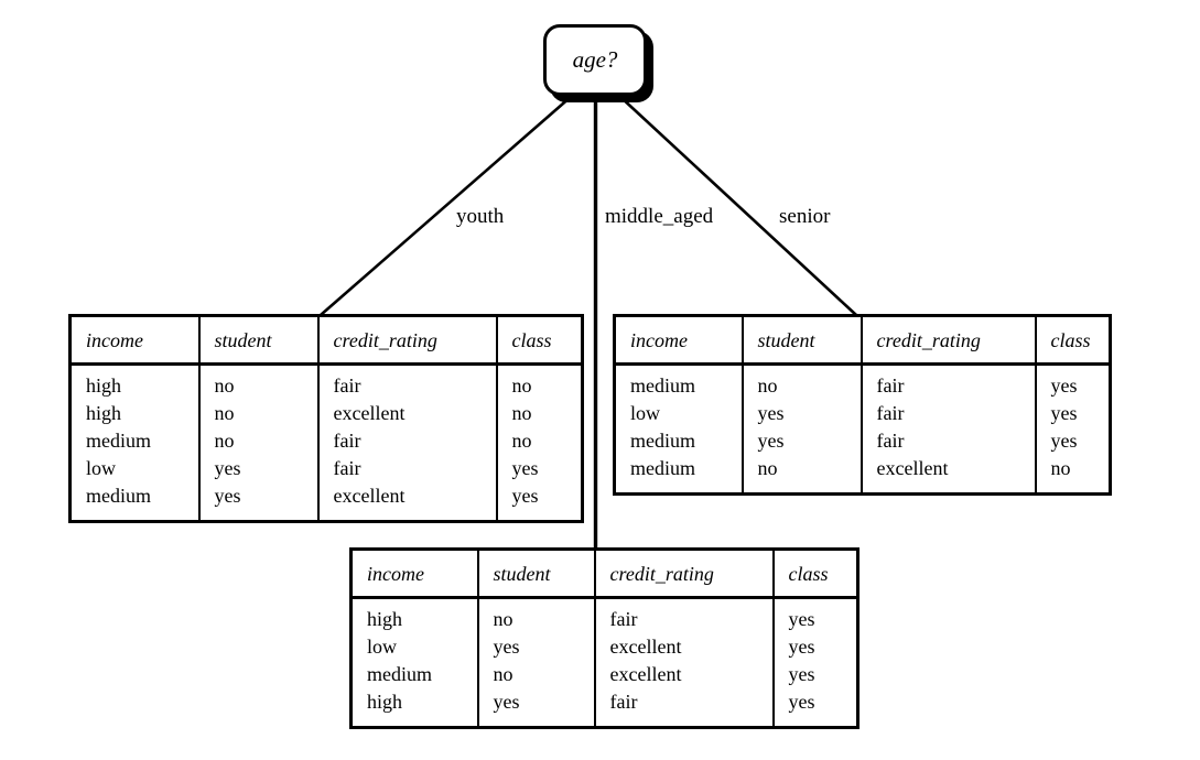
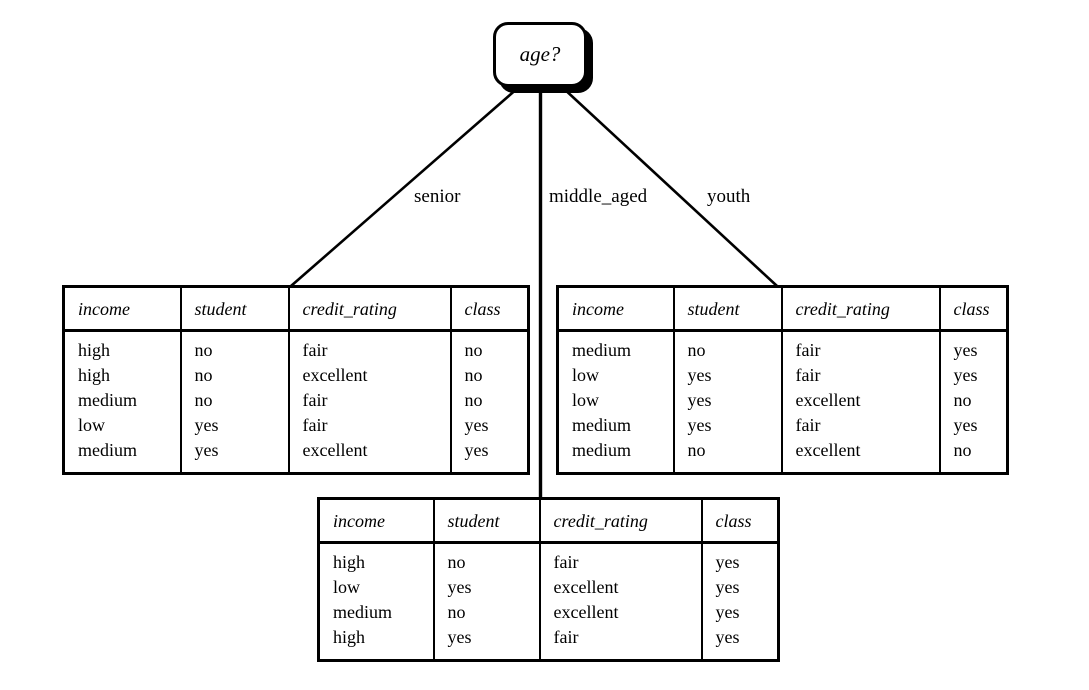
  age?
- youth
+ senior
  middle_aged
- senior
+ youth
  income	student	credit_rating	class
  high	no	fair	no
  high	no	excellent	no
  medium	no	fair	no
  low	yes	fair	yes
  medium	yes	excellent	yes
  income	student	credit_rating	class
  medium	no	fair	yes
  low	yes	fair	yes
+ low	yes	excellent	no
  medium	yes	fair	yes
  medium	no	excellent	no
  income	student	credit_rating	class
  high	no	fair	yes
  low	yes	excellent	yes
  medium	no	excellent	yes
  high	yes	fair	yes
